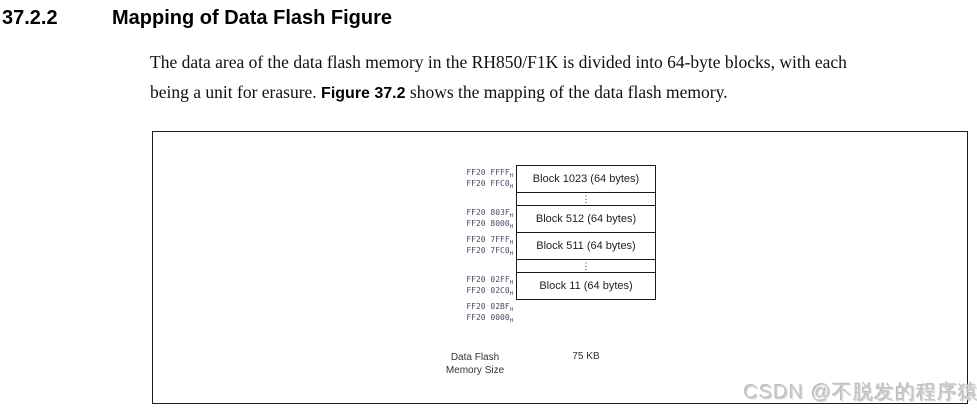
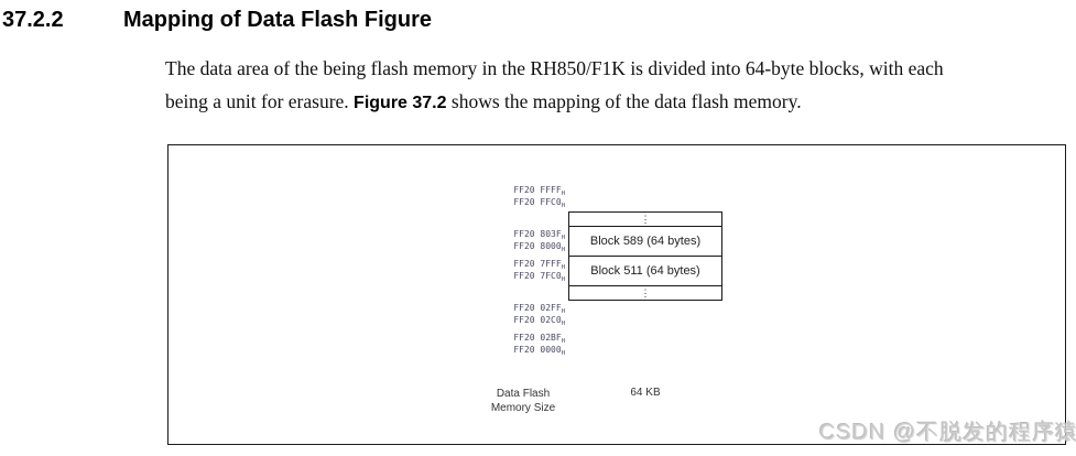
  37.2.2
  Mapping of Data Flash Figure
- The data area of the data flash memory in the RH850/F1K is divided into 64-byte blocks, with each
+ The data area of the being flash memory in the RH850/F1K is divided into 64-byte blocks, with each
  being a unit for erasure. Figure 37.2 shows the mapping of the data flash memory.
  FF20 FFFF
  FF20 FFC0
- Block 1023 (64 bytes)
  ⋮
  FF20 803F
  FF20 8000
- Block 512 (64 bytes)
+ Block 589 (64 bytes)
  FF20 7FFF
  FF20 7FC0
  Block 511 (64 bytes)
  ⋮
  FF20 02FF
  FF20 02C0
- Block 11 (64 bytes)
  FF20 02BF
  FF20 0000
  Data Flash
  Memory Size
- 75 KB
+ 64 KB
  CSDN @不脱发的程序猿
